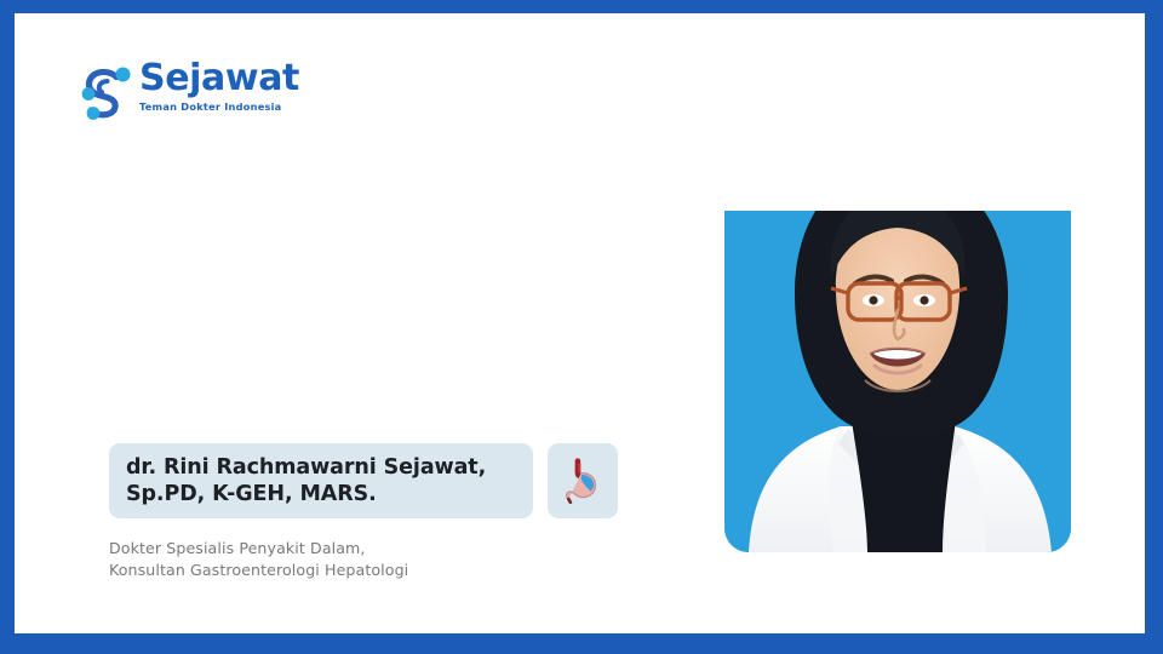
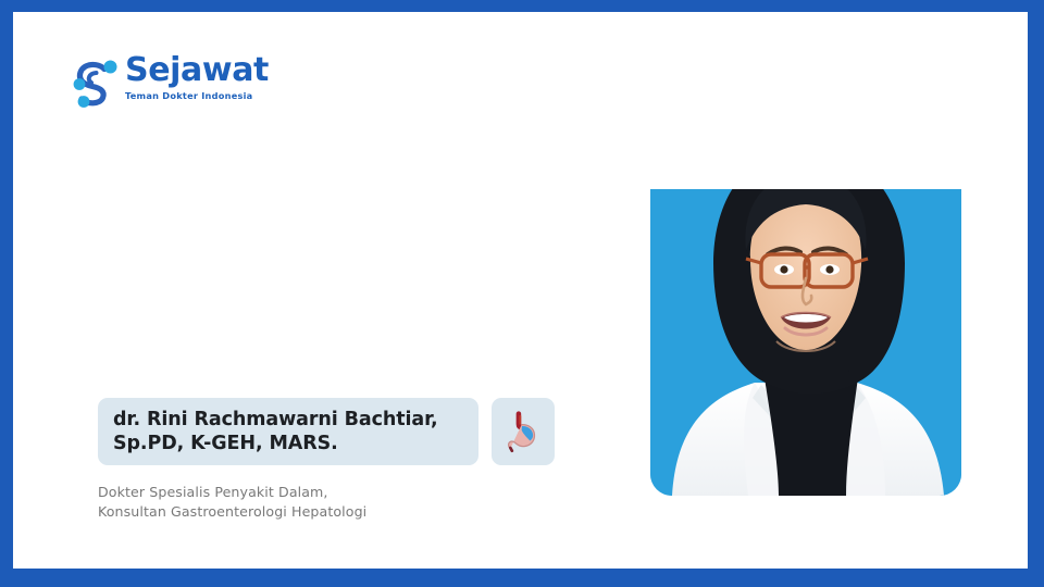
  Sejawat
  Teman Dokter Indonesia
- dr. Rini Rachmawarni Sejawat, Sp.PD, K-GEH, MARS.
+ dr. Rini Rachmawarni Bachtiar, Sp.PD, K-GEH, MARS.
  Dokter Spesialis Penyakit Dalam,
  Konsultan Gastroenterologi Hepatologi
